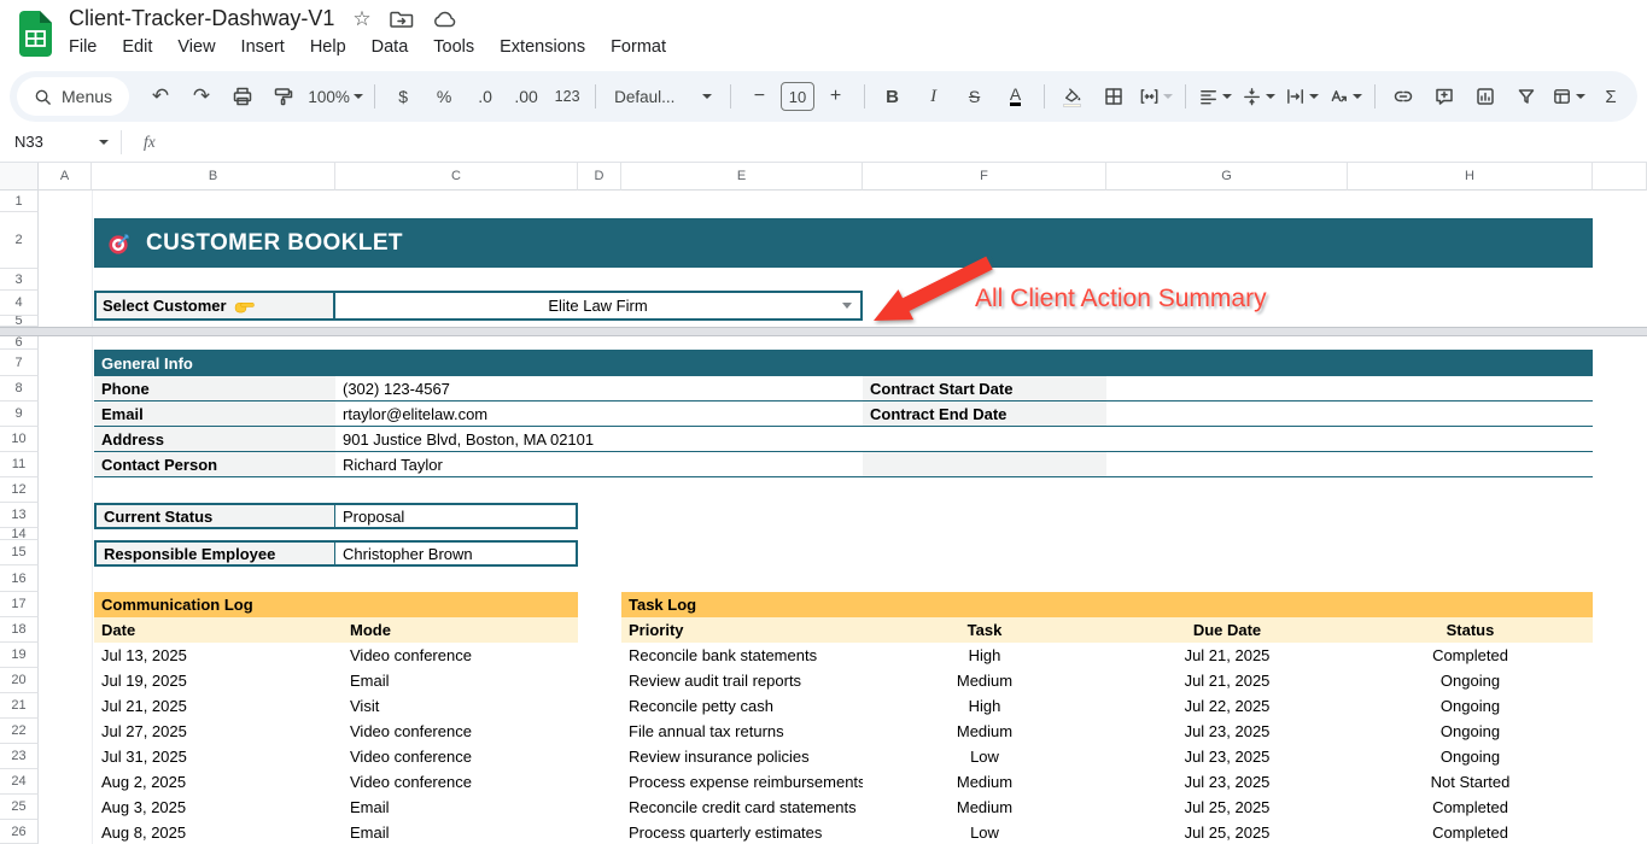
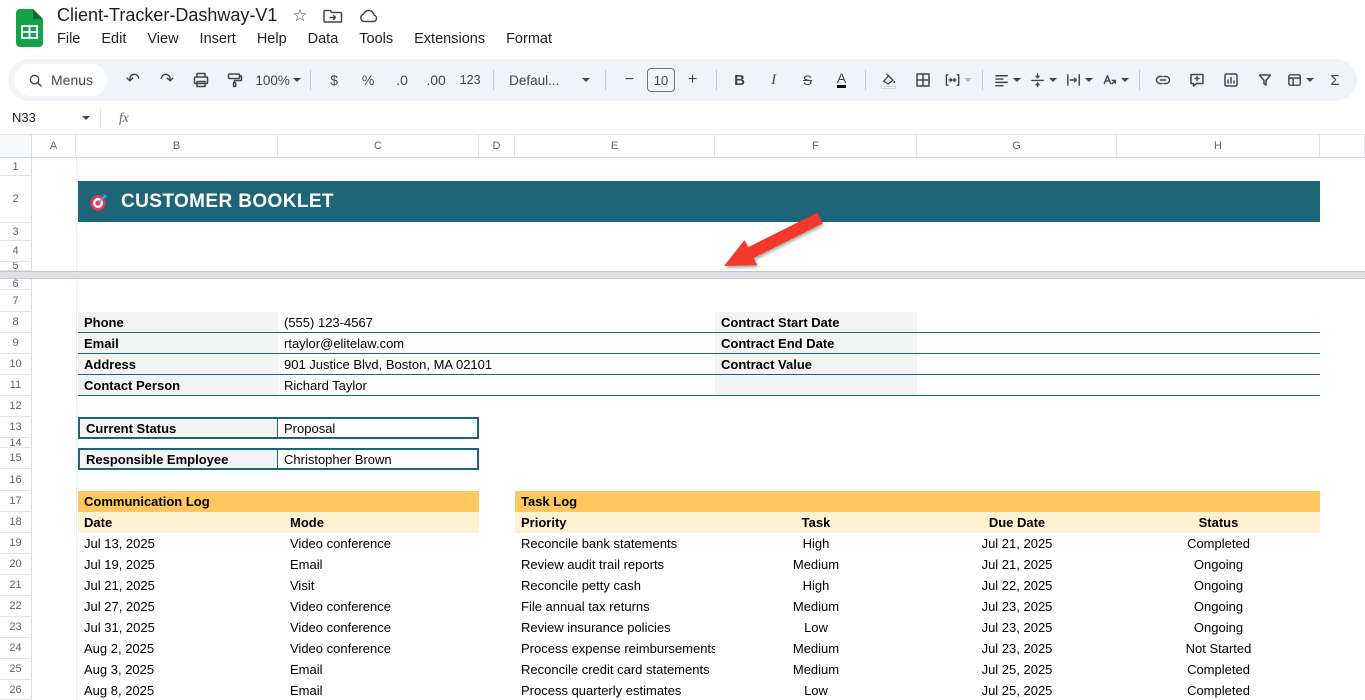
  Client-Tracker-Dashway-V1
  ☆
  File
  Edit
  View
  Insert
  Help
  Data
  Tools
  Extensions
  Format
  Menus
  ↶
  ↷
  100%
  $
  %
  .0
  .00
  123
  Defaul...
  −
  10
  +
  B
  I
  S
  A
  Σ
  N33
  fx
  A
  B
  C
  D
  E
  F
  G
  H
  1
  2
  3
  4
  5
  6
  7
  8
  9
  10
  11
  12
  13
  14
  15
  16
  17
  18
  19
  20
  21
  22
  23
  24
  25
  26
  CUSTOMER BOOKLET
- Select Customer
- Elite Law Firm
- All Client Action Summary
- General Info
  Phone
- (302) 123-4567
+ (555) 123-4567
  Contract Start Date
  Email
  rtaylor@elitelaw.com
  Contract End Date
  Address
  901 Justice Blvd, Boston, MA 02101
+ Contract Value
  Contact Person
  Richard Taylor
  Current Status
  Proposal
  Responsible Employee
  Christopher Brown
  Communication Log
  Date
  Mode
  Jul 13, 2025
  Video conference
  Jul 19, 2025
  Email
  Jul 21, 2025
  Visit
  Jul 27, 2025
  Video conference
  Jul 31, 2025
  Video conference
  Aug 2, 2025
  Video conference
  Aug 3, 2025
  Email
  Aug 8, 2025
  Email
  Task Log
  Priority
  Task
  Due Date
  Status
  Reconcile bank statements
  High
  Jul 21, 2025
  Completed
  Review audit trail reports
  Medium
  Jul 21, 2025
  Ongoing
  Reconcile petty cash
  High
  Jul 22, 2025
  Ongoing
  File annual tax returns
  Medium
  Jul 23, 2025
  Ongoing
  Review insurance policies
  Low
  Jul 23, 2025
  Ongoing
  Process expense reimbursements
  Medium
  Jul 23, 2025
  Not Started
  Reconcile credit card statements
  Medium
  Jul 25, 2025
  Completed
  Process quarterly estimates
  Low
  Jul 25, 2025
  Completed
